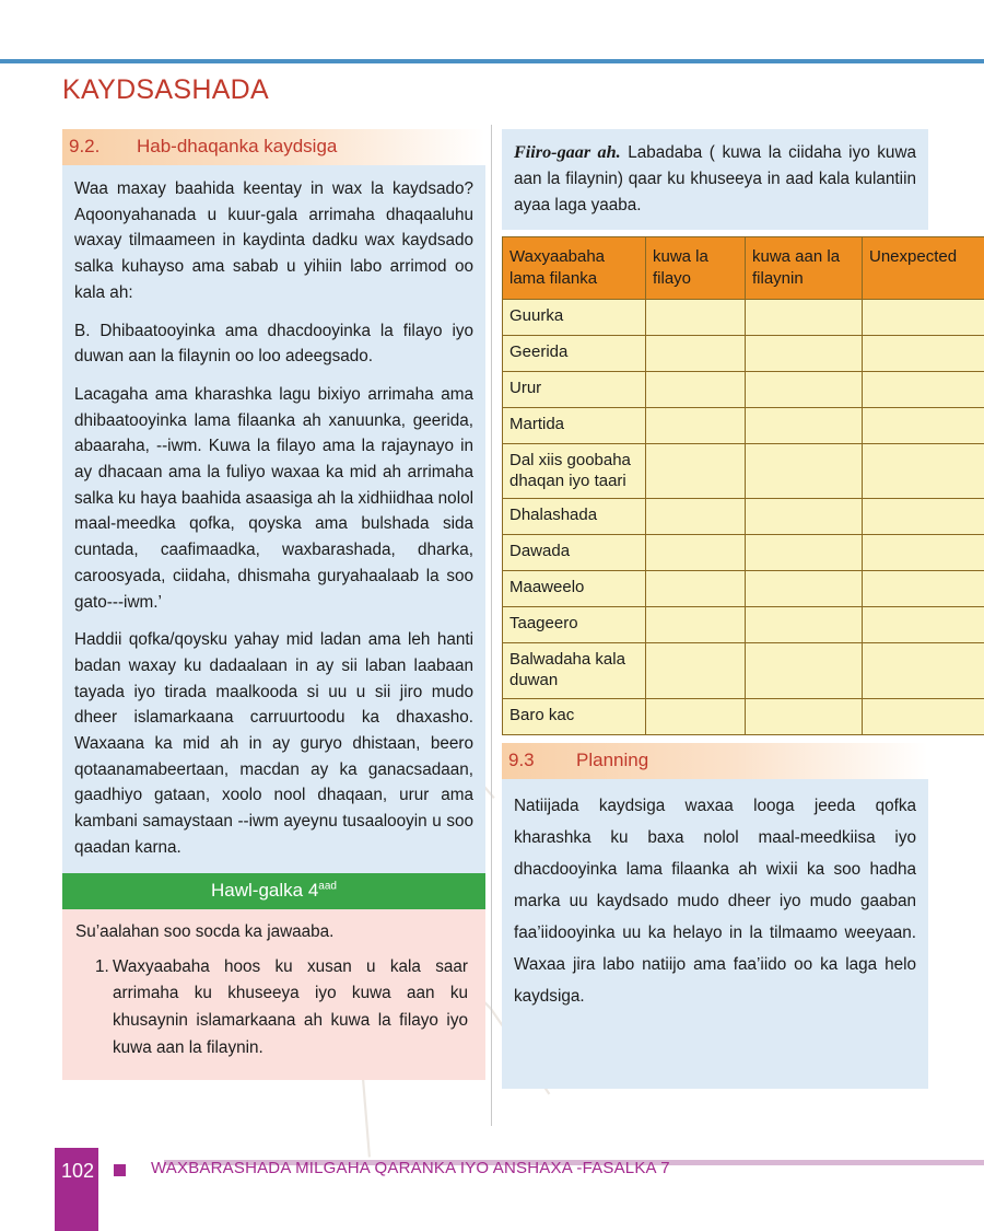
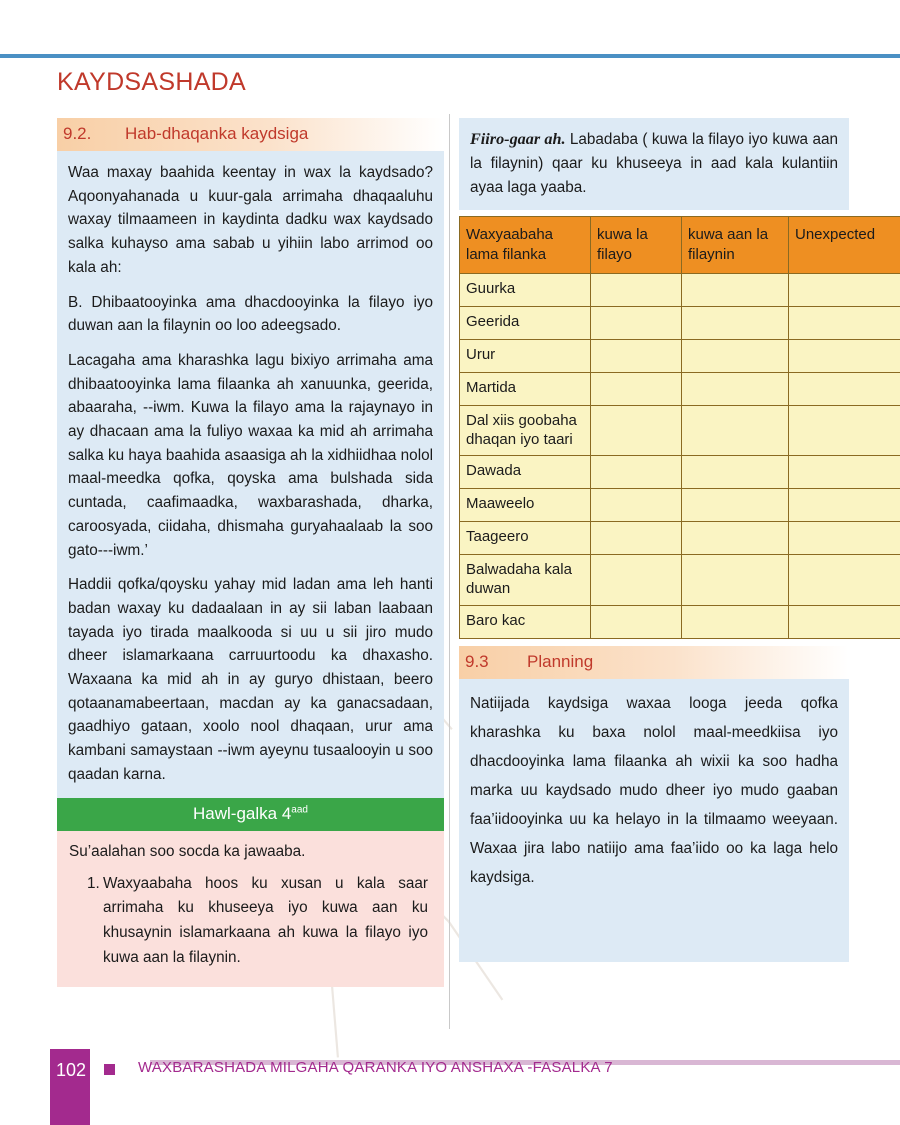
  KAYDSASHADA
  9.2.
  Hab-dhaqanka kaydsiga
  Waa maxay baahida keentay in wax la kaydsado? Aqoonyahanada u kuur-gala arrimaha dhaqaaluhu waxay tilmaameen in kaydinta dadku wax kaydsado salka kuhayso ama sabab u yihiin labo arrimod oo kala ah:
  B. Dhibaatooyinka ama dhacdooyinka la filayo iyo duwan aan la filaynin oo loo adeegsado.
  Lacagaha ama kharashka lagu bixiyo arrimaha ama dhibaatooyinka lama filaanka ah xanuunka, geerida, abaaraha, --iwm. Kuwa la filayo ama la rajaynayo in ay dhacaan ama la fuliyo waxaa ka mid ah arrimaha salka ku haya baahida asaasiga ah la xidhiidhaa nolol maal-meedka qofka, qoyska ama bulshada sida cuntada, caafimaadka, waxbarashada, dharka, caroosyada, ciidaha, dhismaha guryahaalaab la soo gato---iwm.’
  Haddii qofka/qoysku yahay mid ladan ama leh hanti badan waxay ku dadaalaan in ay sii laban laabaan tayada iyo tirada maalkooda si uu u sii jiro mudo dheer islamarkaana carruurtoodu ka dhaxasho. Waxaana ka mid ah in ay guryo dhistaan, beero qotaanamabeertaan, macdan ay ka ganacsadaan, gaadhiyo gataan, xoolo nool dhaqaan, urur ama kambani samaystaan --iwm ayeynu tusaalooyin u soo qaadan karna.
  Hawl-galka 4aad
  Su’aalahan soo socda ka jawaaba.
  1.
  Waxyaabaha hoos ku xusan u kala saar arrimaha ku khuseeya iyo kuwa aan ku khusaynin islamarkaana ah kuwa la filayo iyo kuwa aan la filaynin.
- Fiiro-gaar ah. Labadaba ( kuwa la ciidaha iyo kuwa aan la filaynin) qaar ku khuseeya in aad kala kulantiin ayaa laga yaaba.
+ Fiiro-gaar ah. Labadaba ( kuwa la filayo iyo kuwa aan la filaynin) qaar ku khuseeya in aad kala kulantiin ayaa laga yaaba.
  Waxyaabaha lama filanka	kuwa la filayo	kuwa aan la filaynin	Unexpected
  Guurka
  Geerida
  Urur
  Martida
  Dal xiis goobaha dhaqan iyo taari
- Dhalashada
  Dawada
  Maaweelo
  Taageero
  Balwadaha kala duwan
  Baro kac
  9.3
  Planning
  Natiijada kaydsiga waxaa looga jeeda qofka kharashka ku baxa nolol maal-meedkiisa iyo dhacdooyinka lama filaanka ah wixii ka soo hadha marka uu kaydsado mudo dheer iyo mudo gaaban faa’iidooyinka uu ka helayo in la tilmaamo weeyaan. Waxaa jira labo natiijo ama faa’iido oo ka laga helo kaydsiga.
  102
  WAXBARASHADA MILGAHA QARANKA IYO ANSHAXA -FASALKA 7
